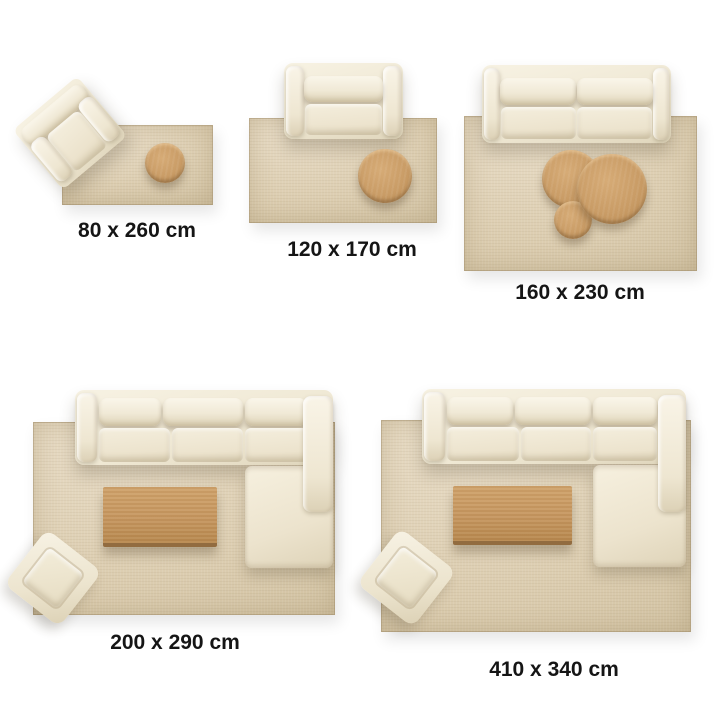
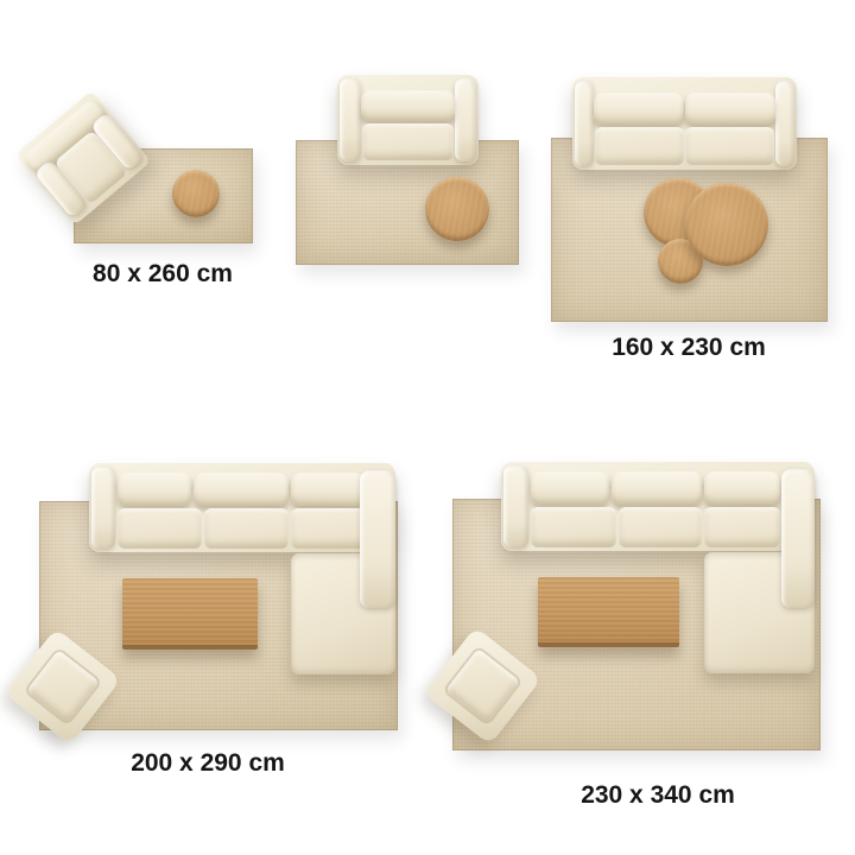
  80 x 260 cm
- 120 x 170 cm
  160 x 230 cm
  200 x 290 cm
- 410 x 340 cm
+ 230 x 340 cm
